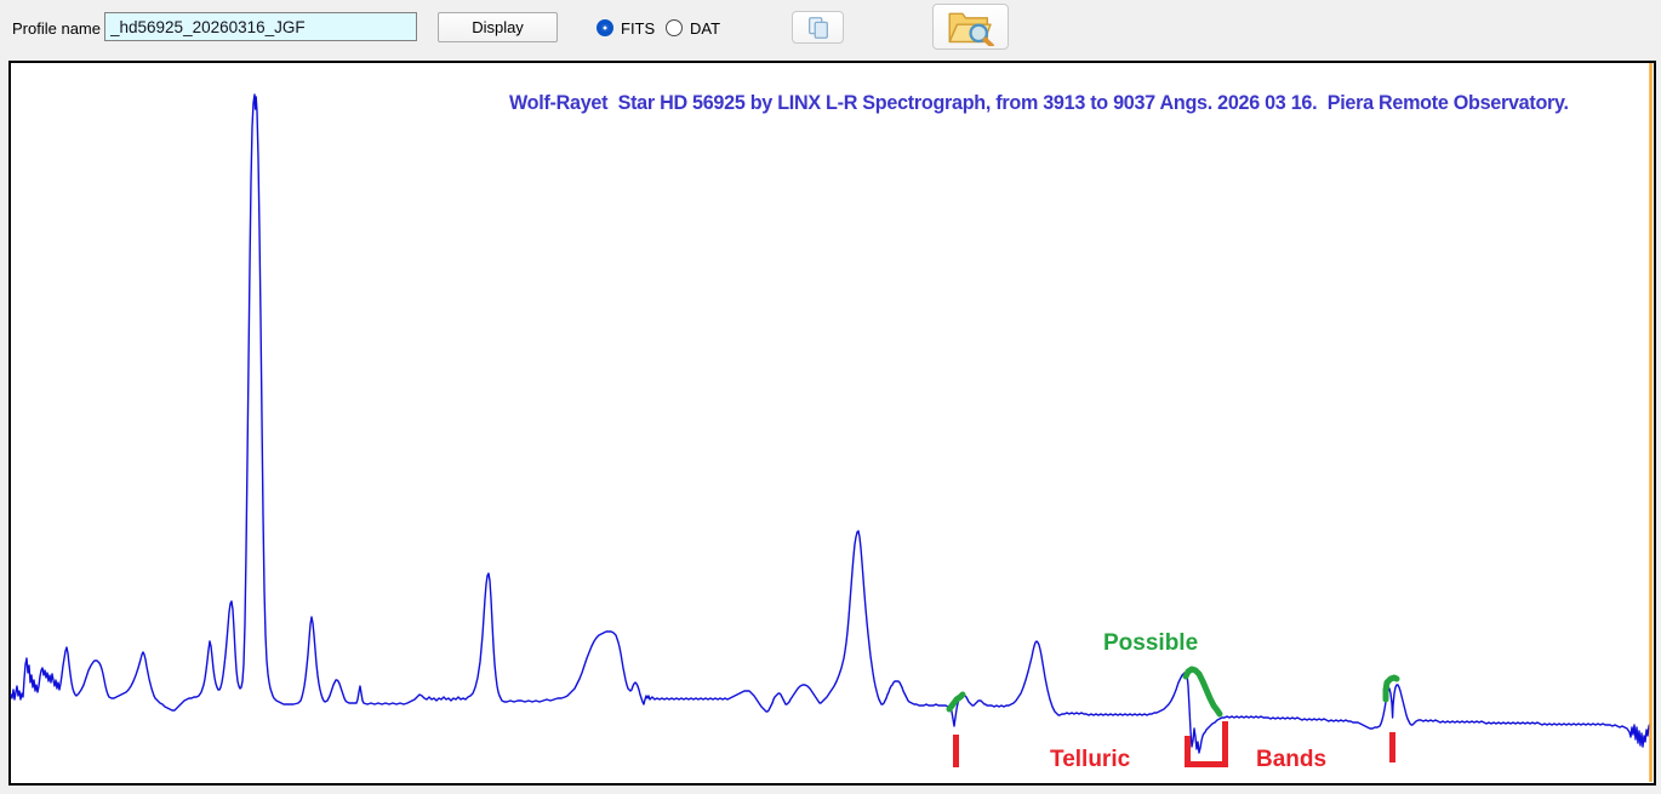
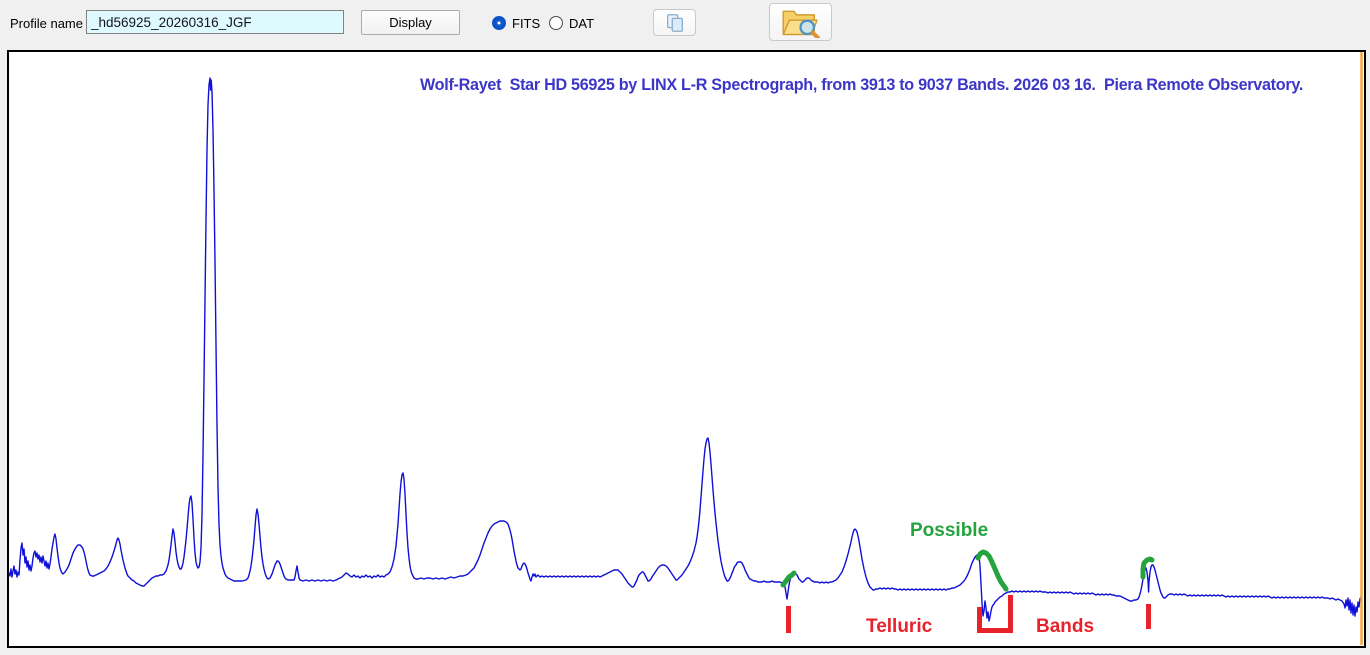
  Profile name
  _hd56925_20260316_JGF
  Display
  FITS
  DAT
- Wolf-Rayet Star HD 56925 by LINX L-R Spectrograph, from 3913 to 9037 Angs. 2026 03 16. Piera Remote Observatory.
+ Wolf-Rayet Star HD 56925 by LINX L-R Spectrograph, from 3913 to 9037 Bands. 2026 03 16. Piera Remote Observatory.
  Possible
  Telluric
  Bands
